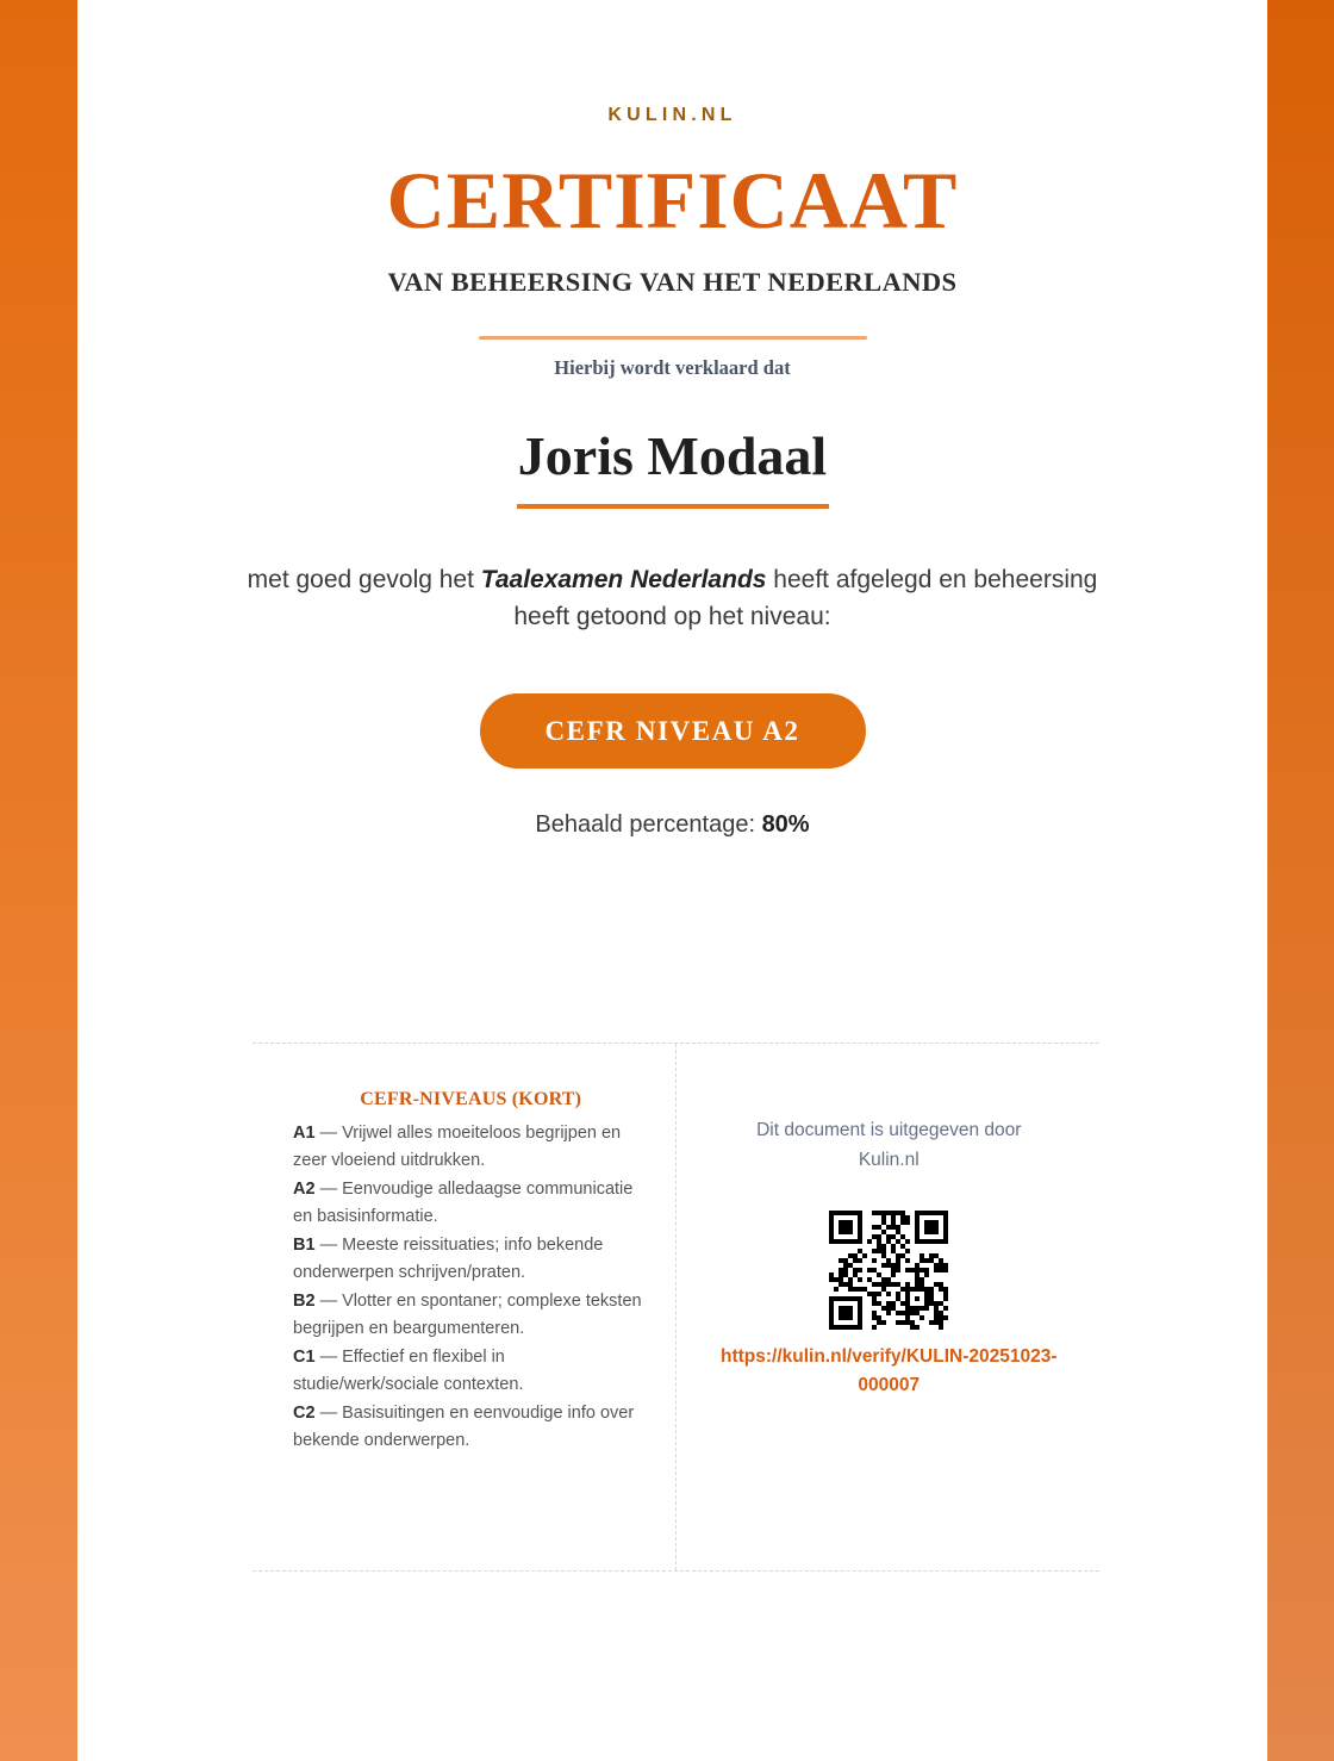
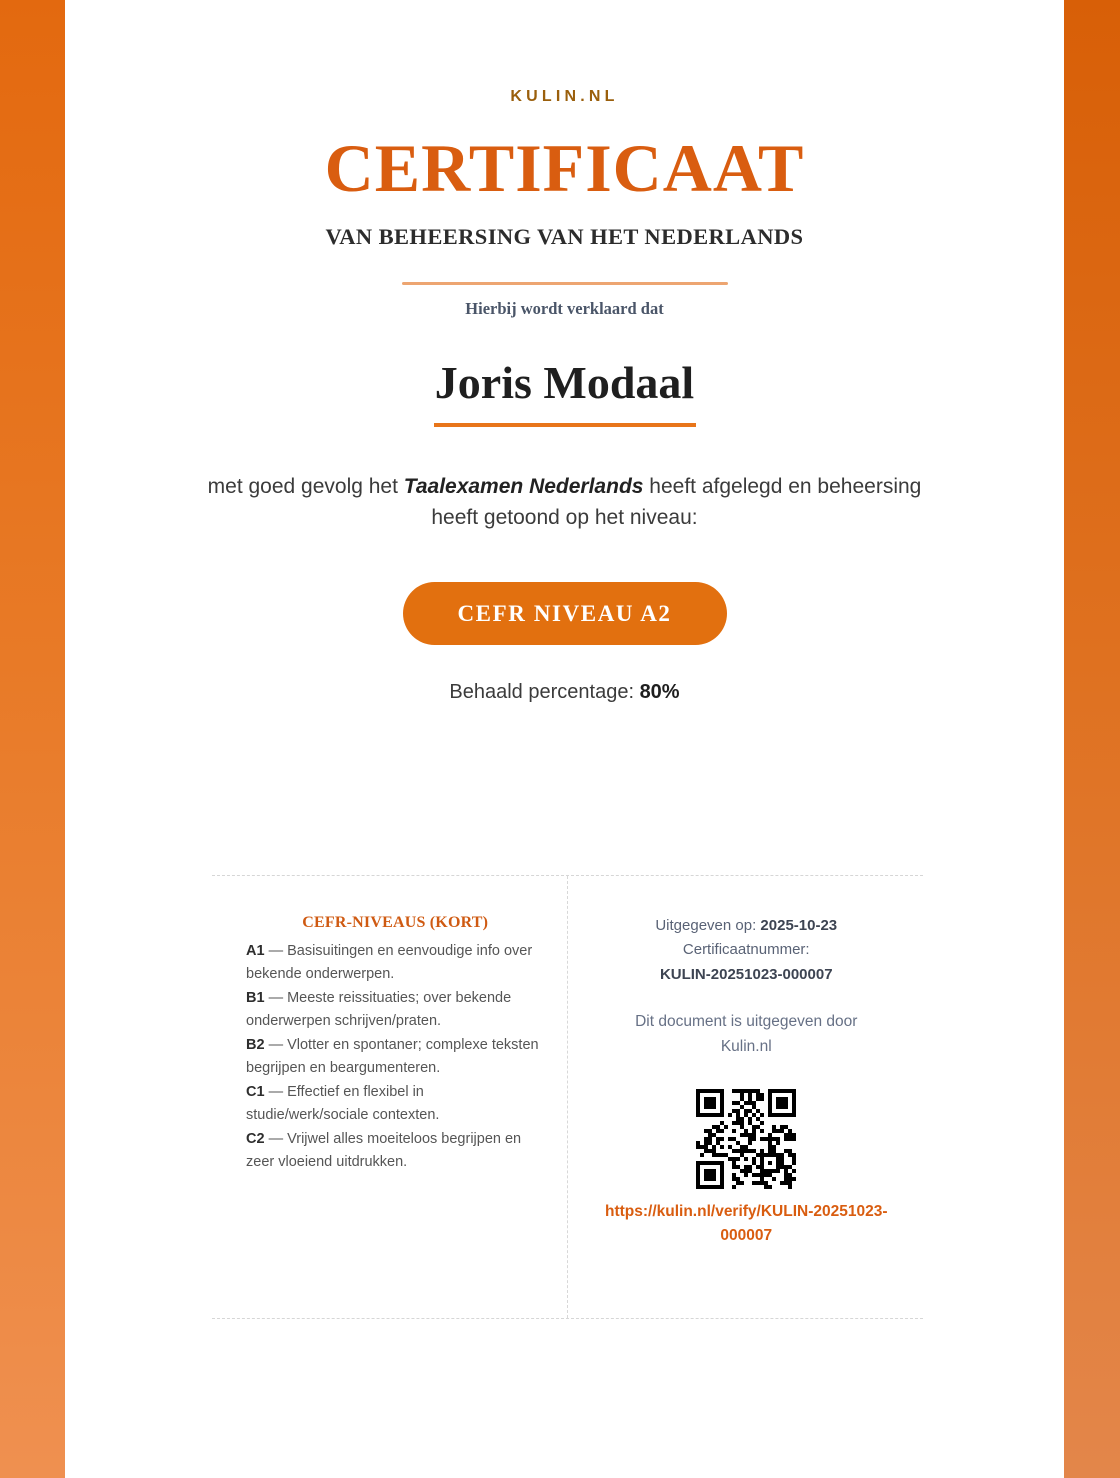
  KULIN.NL
  CERTIFICAAT
  VAN BEHEERSING VAN HET NEDERLANDS
  Hierbij wordt verklaard dat
  Joris Modaal
  met goed gevolg het Taalexamen Nederlands heeft afgelegd en beheersing heeft getoond op het niveau:
  CEFR NIVEAU A2
  Behaald percentage: 80%
  CEFR-NIVEAUS (KORT)
- A1 — Vrijwel alles moeiteloos begrijpen en zeer vloeiend uitdrukken.
+ A1 — Basisuitingen en eenvoudige info over bekende onderwerpen.
- A2 — Eenvoudige alledaagse communicatie en basisinformatie.
- B1 — Meeste reissituaties; info bekende onderwerpen schrijven/praten.
+ B1 — Meeste reissituaties; over bekende onderwerpen schrijven/praten.
  B2 — Vlotter en spontaner; complexe teksten begrijpen en beargumenteren.
  C1 — Effectief en flexibel in studie/werk/sociale contexten.
- C2 — Basisuitingen en eenvoudige info over bekende onderwerpen.
+ C2 — Vrijwel alles moeiteloos begrijpen en zeer vloeiend uitdrukken.
+ Uitgegeven op: 2025-10-23
+ Certificaatnummer:
+ KULIN-20251023-000007
  Dit document is uitgegeven door
  Kulin.nl
  https://kulin.nl/verify/KULIN-20251023-000007
